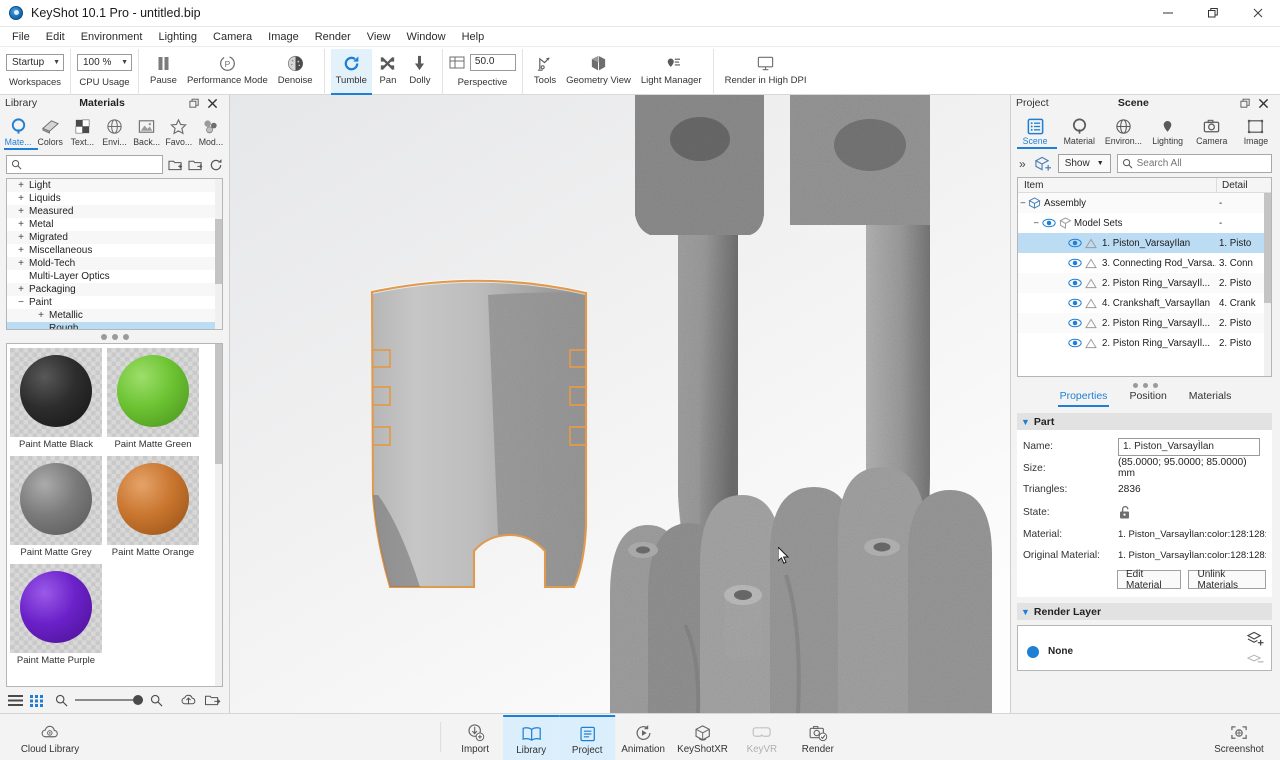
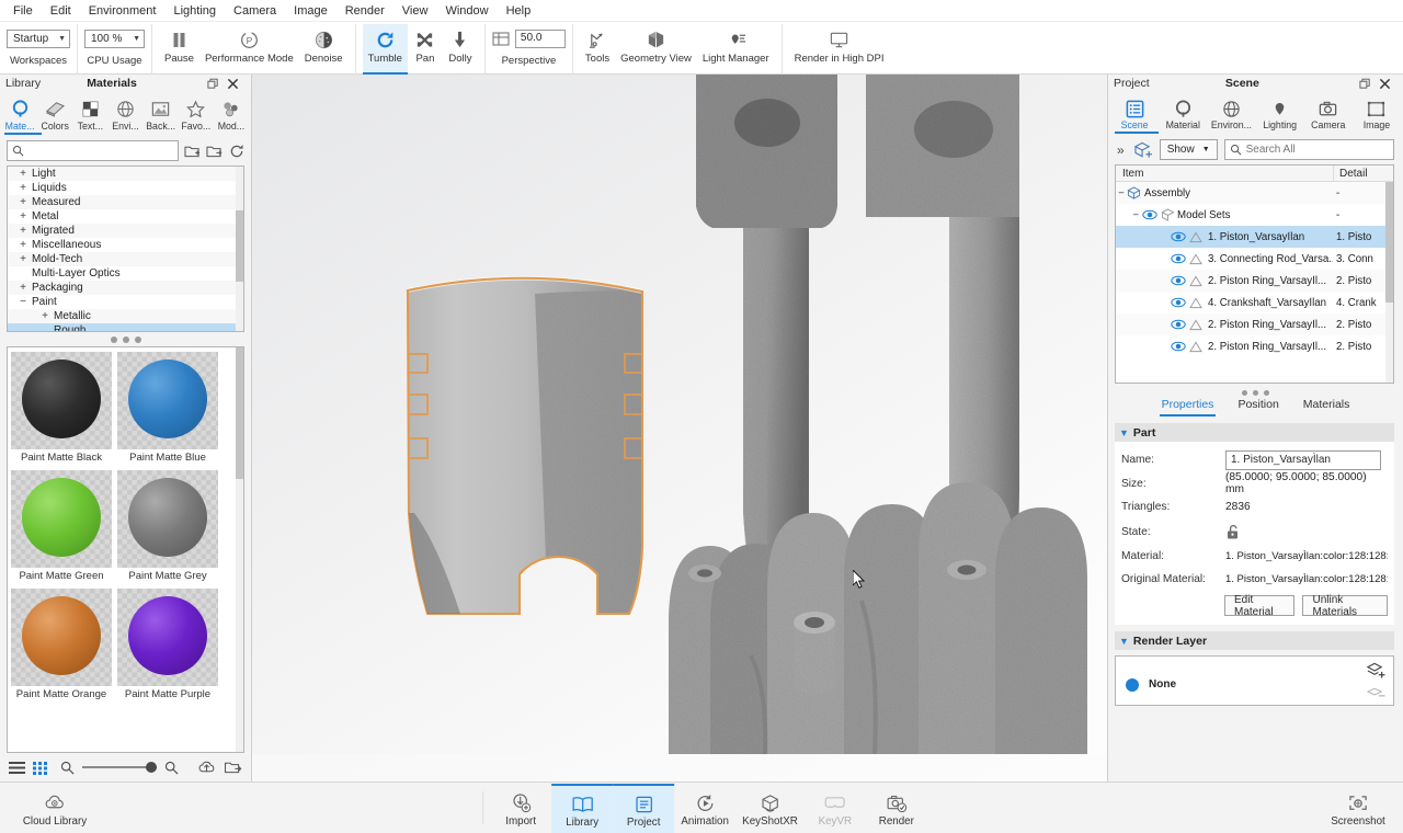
- KeyShot 10.1 Pro - untitled.bip
  File
  Edit
  Environment
  Lighting
  Camera
  Image
  Render
  View
  Window
  Help
  Startup
  Workspaces
  100 %
  CPU Usage
  Pause
  P
  Performance Mode
  Denoise
  Tumble
  Pan
  Dolly
  50.0
  Perspective
  Tools
  Geometry View
  Light Manager
  Render in High DPI
  Library
  Materials
  Mate...
  Colors
  Text...
  Envi...
  Back...
  Favo...
  Mod...
  +
  Light
  +
  Liquids
  +
  Measured
  +
  Metal
  +
  Migrated
  +
  Miscellaneous
  +
  Mold-Tech
  Multi-Layer Optics
  +
  Packaging
  −
  Paint
  +
  Metallic
  Rough
  Paint Matte Black
+ Paint Matte Blue
  Paint Matte Green
  Paint Matte Grey
  Paint Matte Orange
  Paint Matte Purple
  Project
  Scene
  Scene
  Material
  Environ...
  Lighting
  Camera
  Image
  »
  Show
  Search All
  Item
  Detail
  −
  Assembly
  -
  −
  Model Sets
  -
  1. Piston_VarsayÌlan
  1. Pisto
  3. Connecting Rod_Varsa.
  3. Conn
  2. Piston Ring_VarsayÌl...
  2. Pisto
  4. Crankshaft_VarsayÌlan
  4. Crank
  2. Piston Ring_VarsayÌl...
  2. Pisto
  2. Piston Ring_VarsayÌl...
  2. Pisto
  Properties
  Position
  Materials
  ▼
  Part
  Name:
  1. Piston_VarsayÌlan
  Size:
  (85.0000; 95.0000; 85.0000) mm
  Triangles:
  2836
  State:
  Material:
  1. Piston_VarsayÌlan:color:128:128:
  Original Material:
  1. Piston_VarsayÌlan:color:128:128:
  Edit Material
  Unlink Materials
  ▼
  Render Layer
  None
  Cloud Library
  Import
  Library
  Project
  Animation
  KeyShotXR
  KeyVR
  Render
  Screenshot
